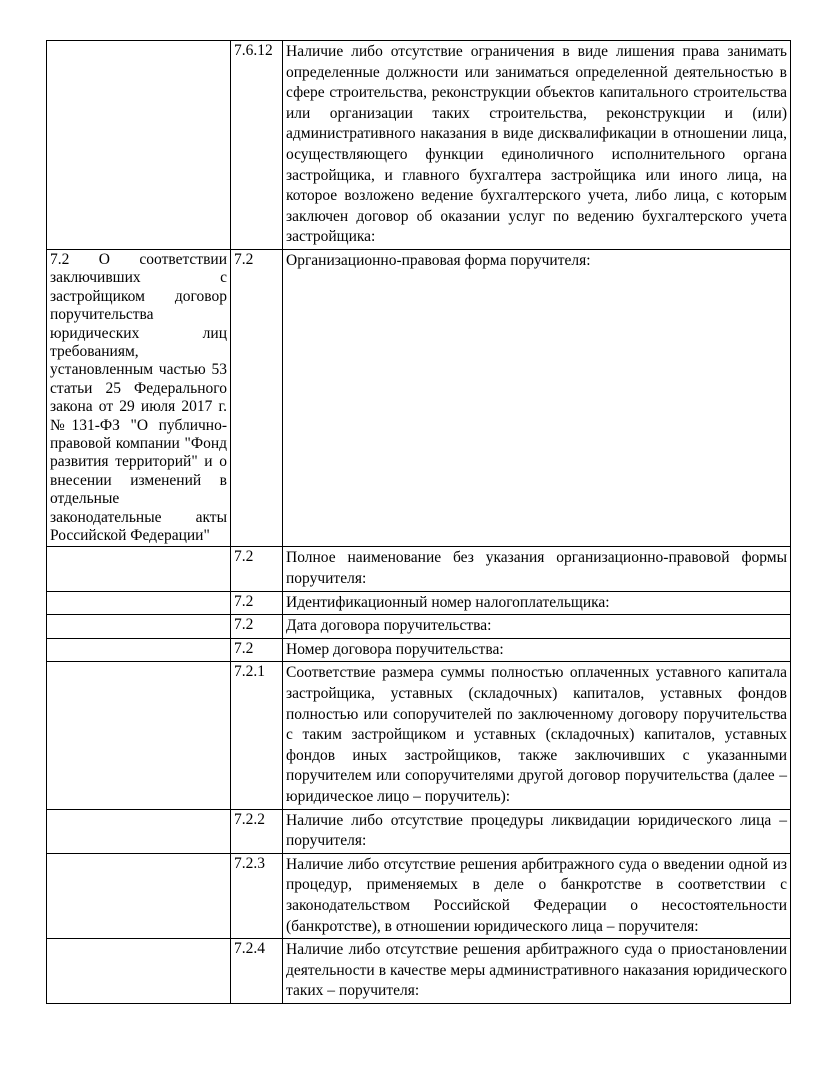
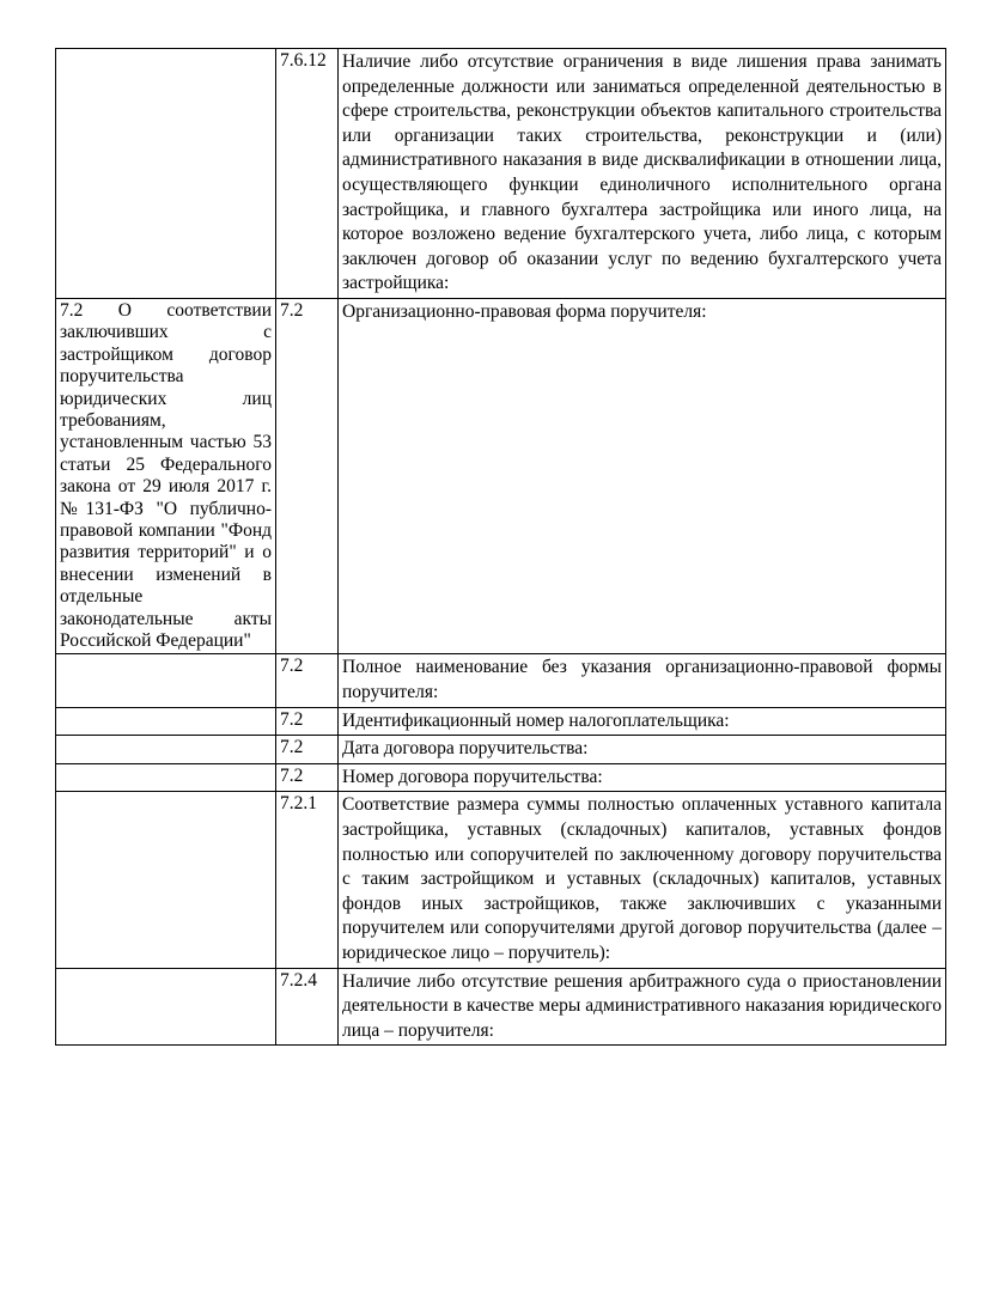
  	7.6.12	Наличие либо отсутствие ограничения в виде лишения права занимать определенные должности или заниматься определенной деятельностью в сфере строительства, реконструкции объектов капитального строительства или организации таких строительства, реконструкции и (или) административного наказания в виде дисквалификации в отношении лица, осуществляющего функции единоличного исполнительного органа застройщика, и главного бухгалтера застройщика или иного лица, на которое возложено ведение бухгалтерского учета, либо лица, с которым заключен договор об оказании услуг по ведению бухгалтерского учета застройщика:
  7.2 О соответствии заключивших с застройщиком договор поручительства юридических лиц требованиям, установленным частью 53 статьи 25 Федерального закона от 29 июля 2017 г. №131-ФЗ "О публично-правовой компании "Фонд развития территорий" и о внесении изменений в отдельные законодательные акты Российской Федерации"	7.2	Организационно-правовая форма поручителя:
  	7.2	Полное наименование без указания организационно-правовой формы поручителя:
  	7.2	Идентификационный номер налогоплательщика:
  	7.2	Дата договора поручительства:
  	7.2	Номер договора поручительства:
  	7.2.1	Соответствие размера суммы полностью оплаченных уставного капитала застройщика, уставных (складочных) капиталов, уставных фондов полностью или сопоручителей по заключенному договору поручительства с таким застройщиком и уставных (складочных) капиталов, уставных фондов иных застройщиков, также заключивших с указанными поручителем или сопоручителями другой договор поручительства (далее – юридическое лицо – поручитель):
- 	7.2.2	Наличие либо отсутствие процедуры ликвидации юридического лица – поручителя:
- 	7.2.3	Наличие либо отсутствие решения арбитражного суда о введении одной из процедур, применяемых в деле о банкротстве в соответствии с законодательством Российской Федерации о несостоятельности (банкротстве), в отношении юридического лица – поручителя:
- 	7.2.4	Наличие либо отсутствие решения арбитражного суда о приостановлении деятельности в качестве меры административного наказания юридического таких – поручителя:
+ 	7.2.4	Наличие либо отсутствие решения арбитражного суда о приостановлении деятельности в качестве меры административного наказания юридического лица – поручителя:
